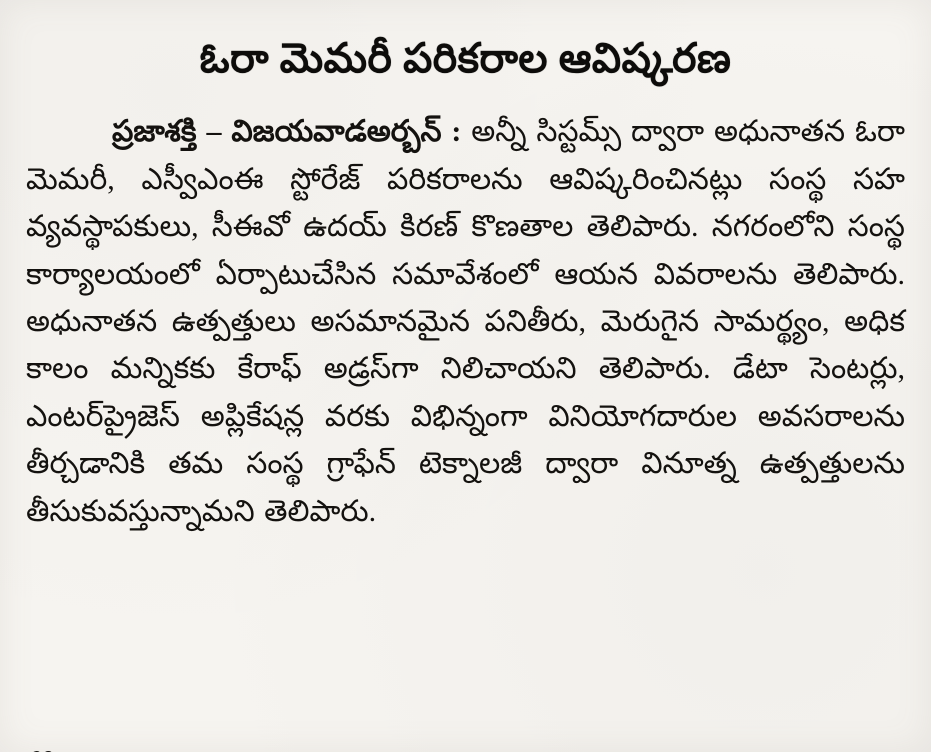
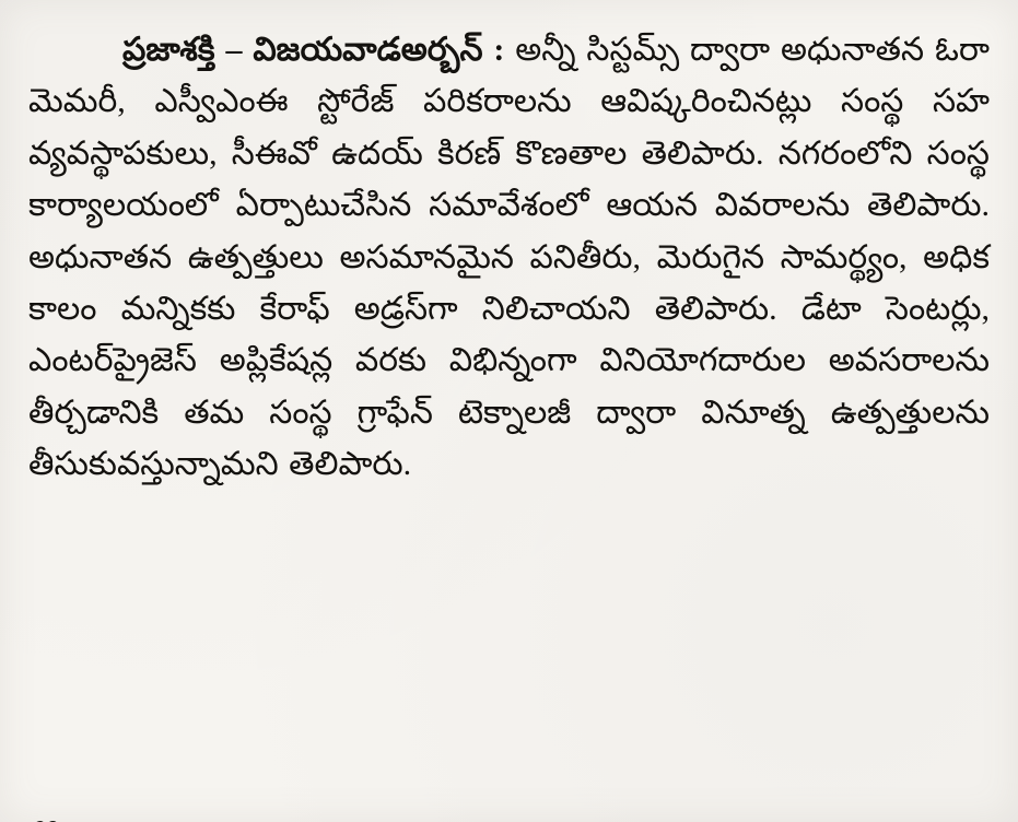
- ఓరా మెమరీ పరికరాల ఆవిష్కరణ
  ప్రజాశక్తి – విజయవాడఅర్బన్ : అన్నీ సిస్టమ్స్ ద్వారా అధునాతన ఓరా మెమరీ, ఎస్వీఎంఈ స్టోరేజ్ పరికరాలను ఆవిష్కరించినట్లు సంస్థ సహ వ్యవస్థాపకులు, సీఈవో ఉదయ్ కిరణ్ కొణతాల తెలిపారు. నగరంలోని సంస్థ కార్యాలయంలో ఏర్పాటుచేసిన సమావేశంలో ఆయన వివరాలను తెలిపారు. అధునాతన ఉత్పత్తులు అసమానమైన పనితీరు, మెరుగైన సామర్థ్యం, అధిక కాలం మన్నికకు కేరాఫ్ అడ్రస్‌గా నిలిచాయని తెలిపారు. డేటా సెంటర్లు, ఎంటర్‌ప్రైజెస్ అప్లికేషన్ల వరకు విభిన్నంగా వినియోగదారుల అవసరాలను తీర్చడానికి తమ సంస్థ గ్రాఫేన్ టెక్నాలజీ ద్వారా వినూత్న ఉత్పత్తులను తీసుకువస్తున్నామని తెలిపారు.
